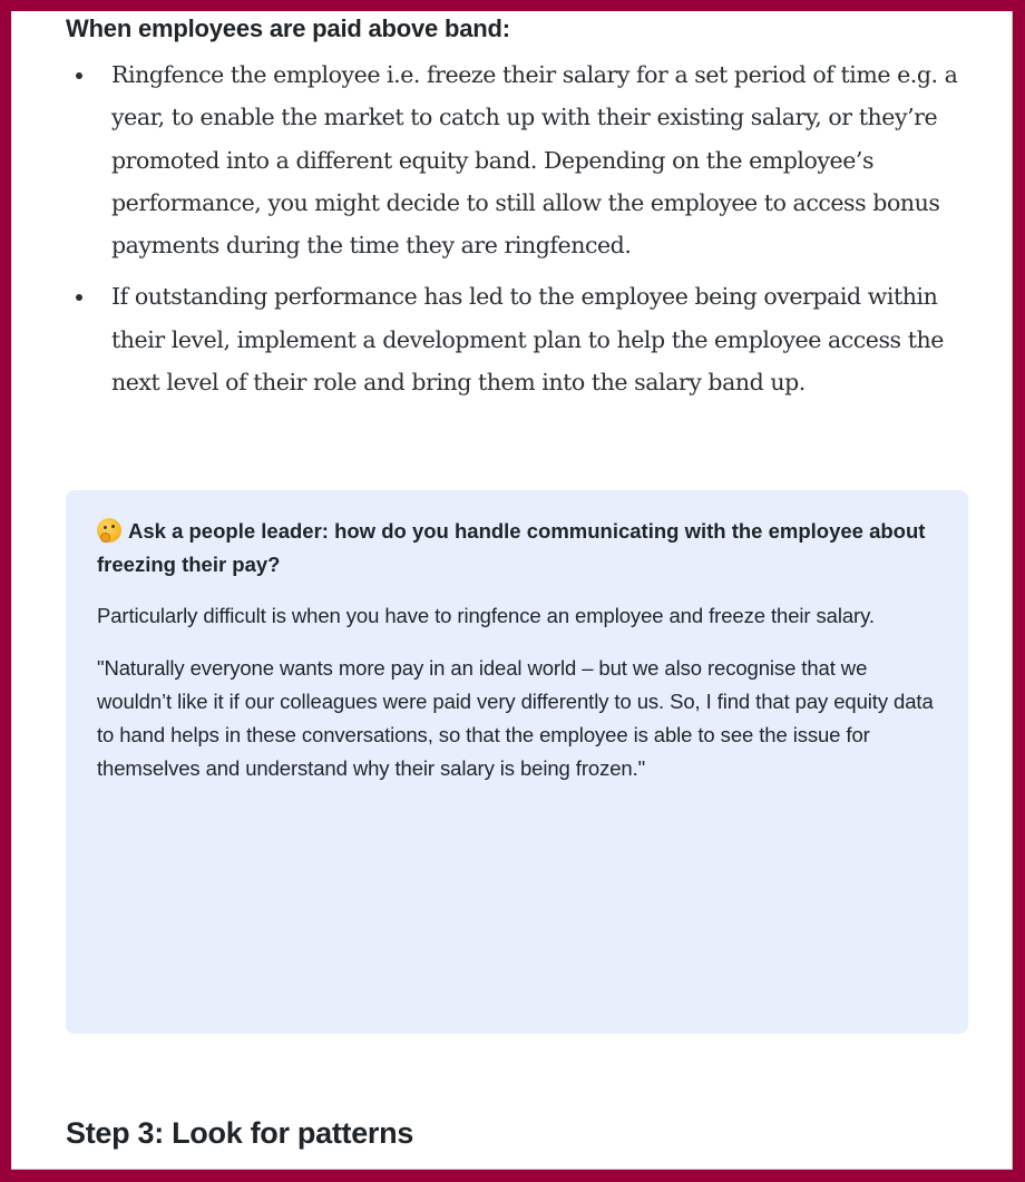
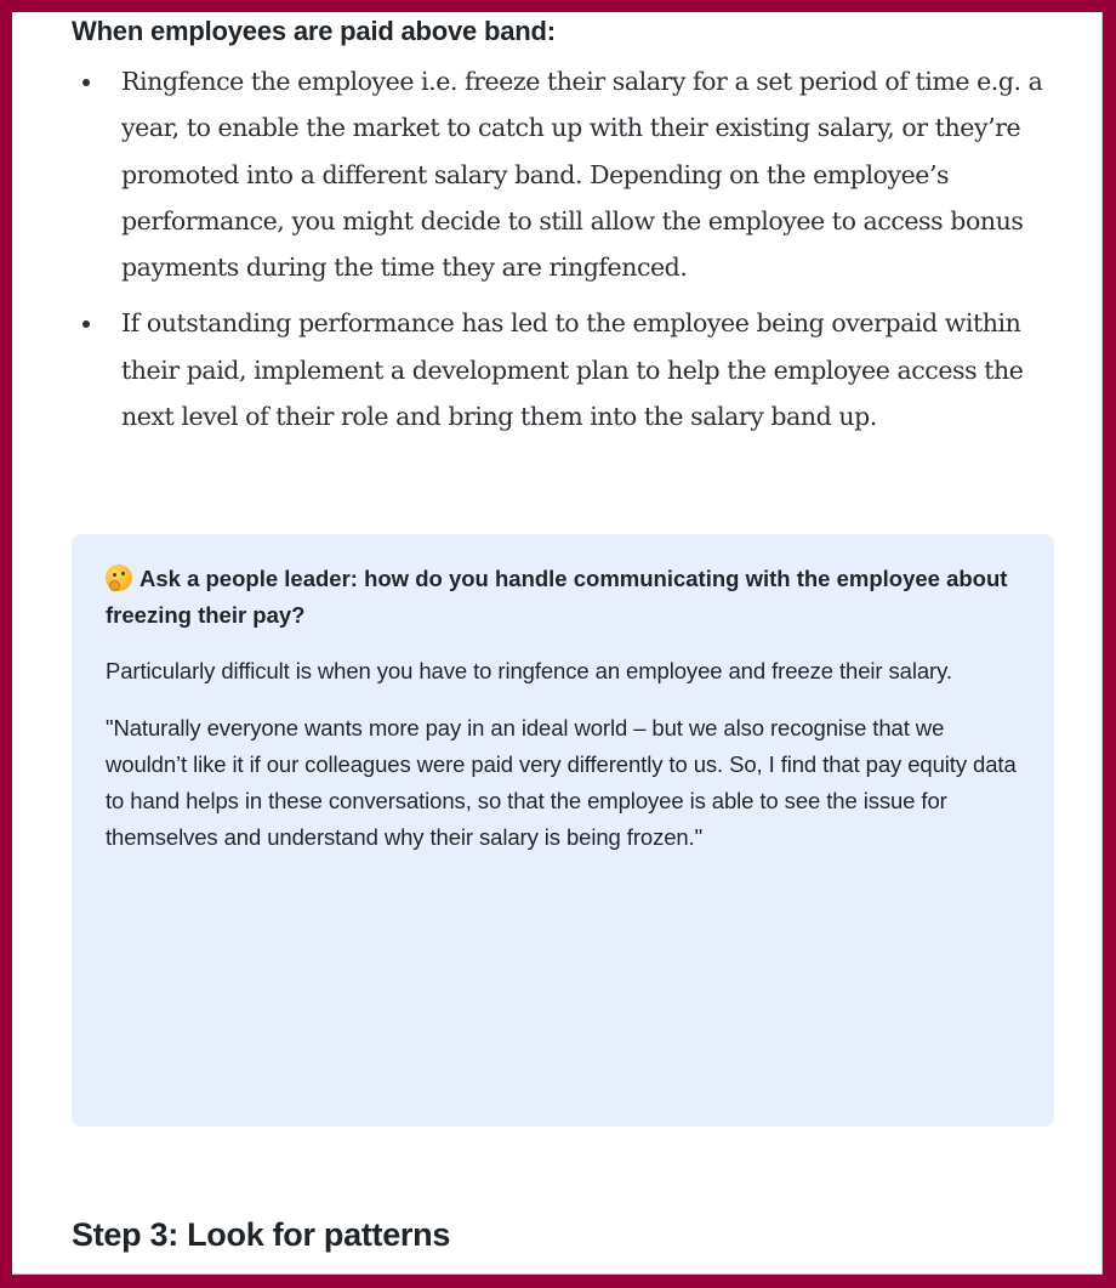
  When employees are paid above band:
- Ringfence the employee i.e. freeze their salary for a set period of time e.g. a year, to enable the market to catch up with their existing salary, or they’re promoted into a different equity band. Depending on the employee’s performance, you might decide to still allow the employee to access bonus payments during the time they are ringfenced.
+ Ringfence the employee i.e. freeze their salary for a set period of time e.g. a year, to enable the market to catch up with their existing salary, or they’re promoted into a different salary band. Depending on the employee’s performance, you might decide to still allow the employee to access bonus payments during the time they are ringfenced.
- If outstanding performance has led to the employee being overpaid within their level, implement a development plan to help the employee access the next level of their role and bring them into the salary band up.
+ If outstanding performance has led to the employee being overpaid within their paid, implement a development plan to help the employee access the next level of their role and bring them into the salary band up.
  Ask a people leader: how do you handle communicating with the employee about freezing their pay?
  Particularly difficult is when you have to ringfence an employee and freeze their salary.
  "Naturally everyone wants more pay in an ideal world – but we also recognise that we wouldn’t like it if our colleagues were paid very differently to us. So, I find that pay equity data to hand helps in these conversations, so that the employee is able to see the issue for themselves and understand why their salary is being frozen."
  Step 3: Look for patterns
